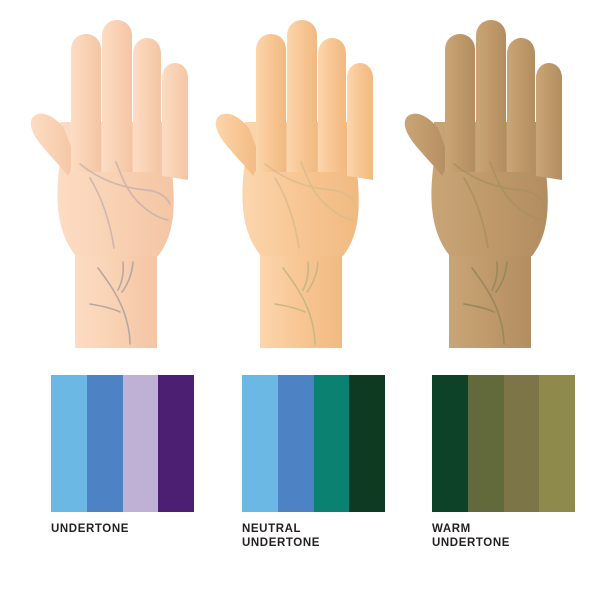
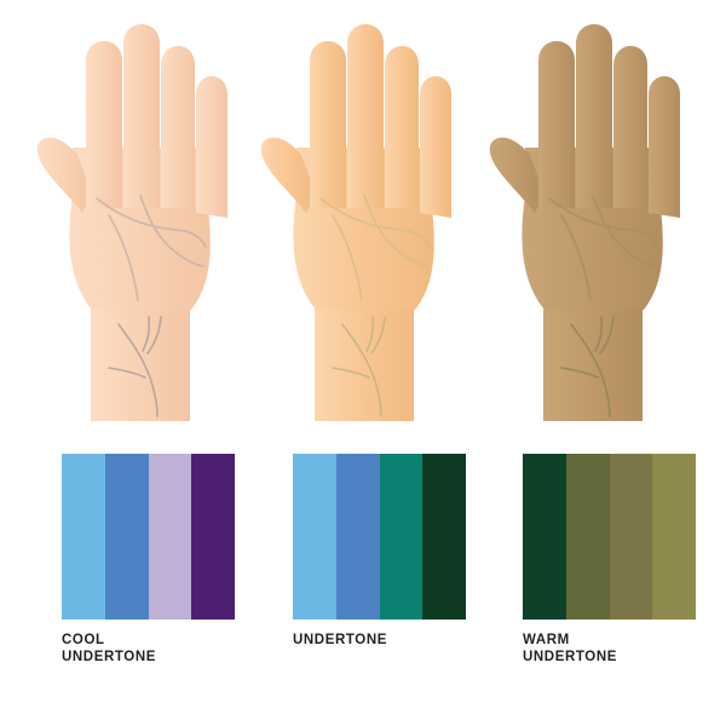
+ COOL
  UNDERTONE
- NEUTRAL
  UNDERTONE
  WARM
  UNDERTONE
